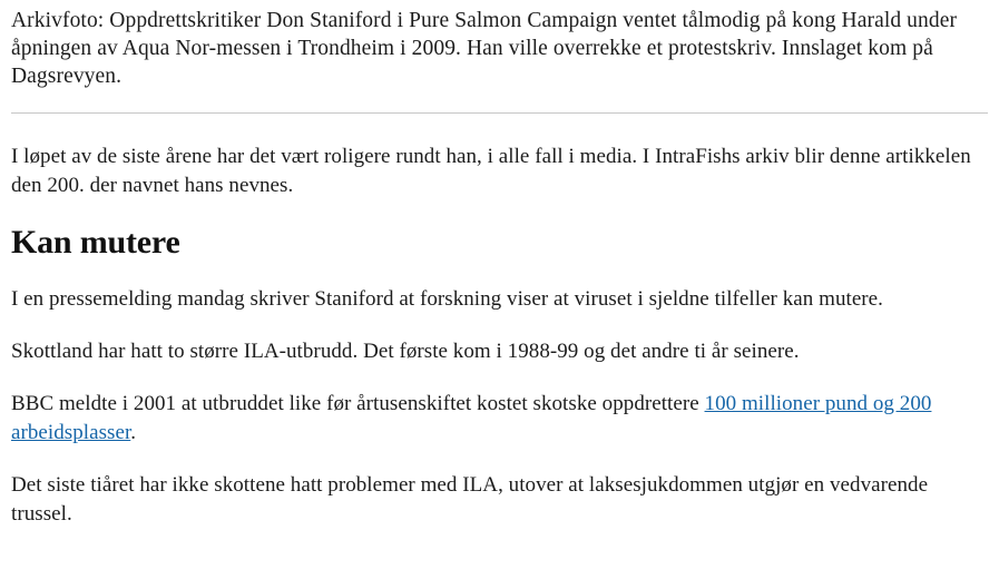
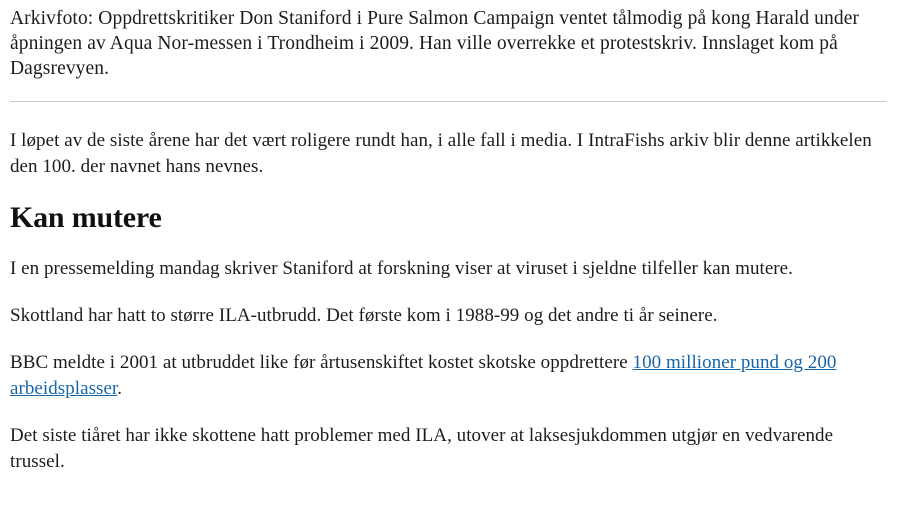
  Arkivfoto: Oppdrettskritiker Don Staniford i Pure Salmon Campaign ventet tålmodig på kong Harald under åpningen av Aqua Nor-messen i Trondheim i 2009. Han ville overrekke et protestskriv. Innslaget kom på Dagsrevyen.
- I løpet av de siste årene har det vært roligere rundt han, i alle fall i media. I IntraFishs arkiv blir denne artikkelen den 200. der navnet hans nevnes.
+ I løpet av de siste årene har det vært roligere rundt han, i alle fall i media. I IntraFishs arkiv blir denne artikkelen den 100. der navnet hans nevnes.
  Kan mutere
  I en pressemelding mandag skriver Staniford at forskning viser at viruset i sjeldne tilfeller kan mutere.
  Skottland har hatt to større ILA-utbrudd. Det første kom i 1988-99 og det andre ti år seinere.
  BBC meldte i 2001 at utbruddet like før årtusenskiftet kostet skotske oppdrettere 100 millioner pund og 200 arbeidsplasser.
  Det siste tiåret har ikke skottene hatt problemer med ILA, utover at laksesjukdommen utgjør en vedvarende trussel.
